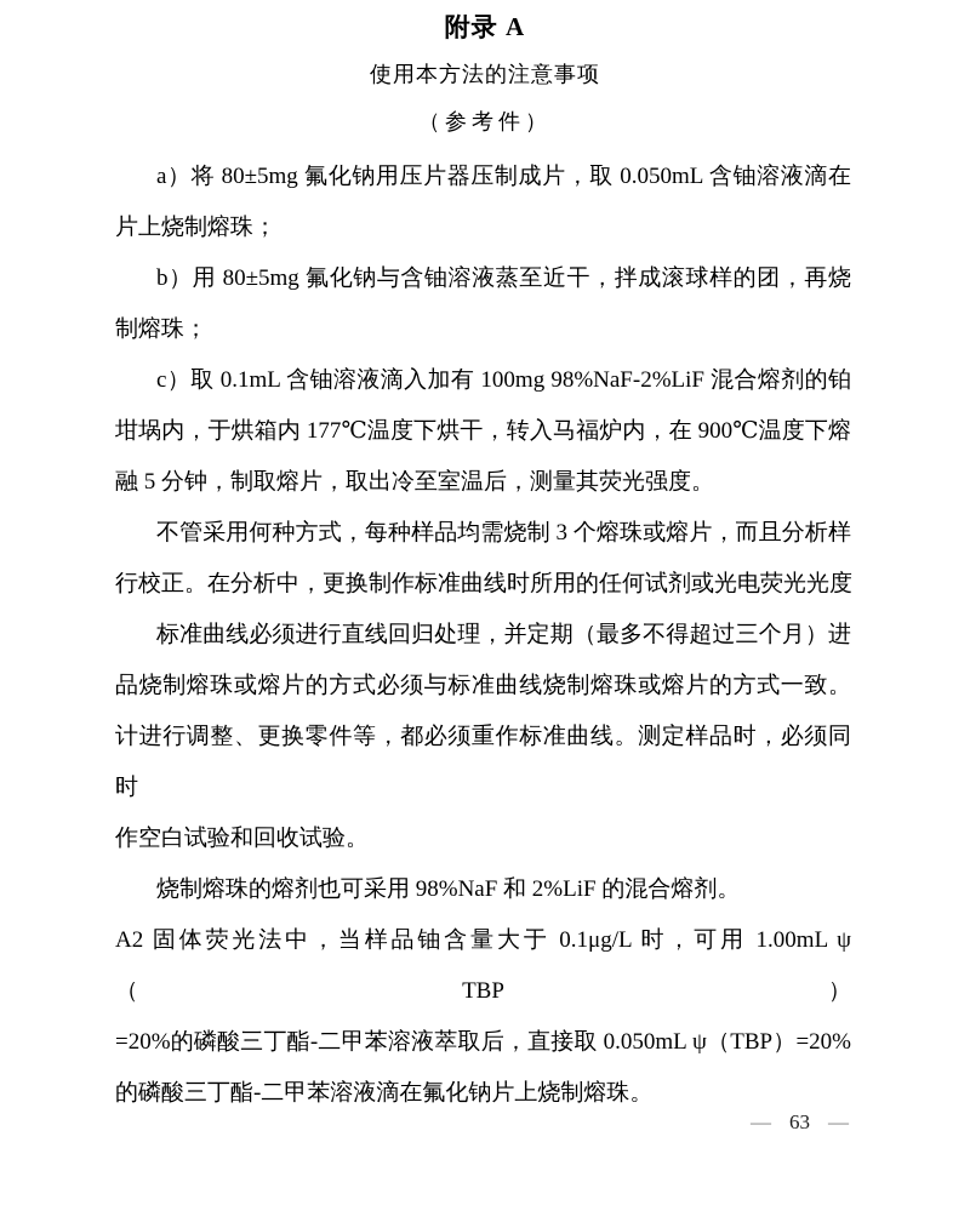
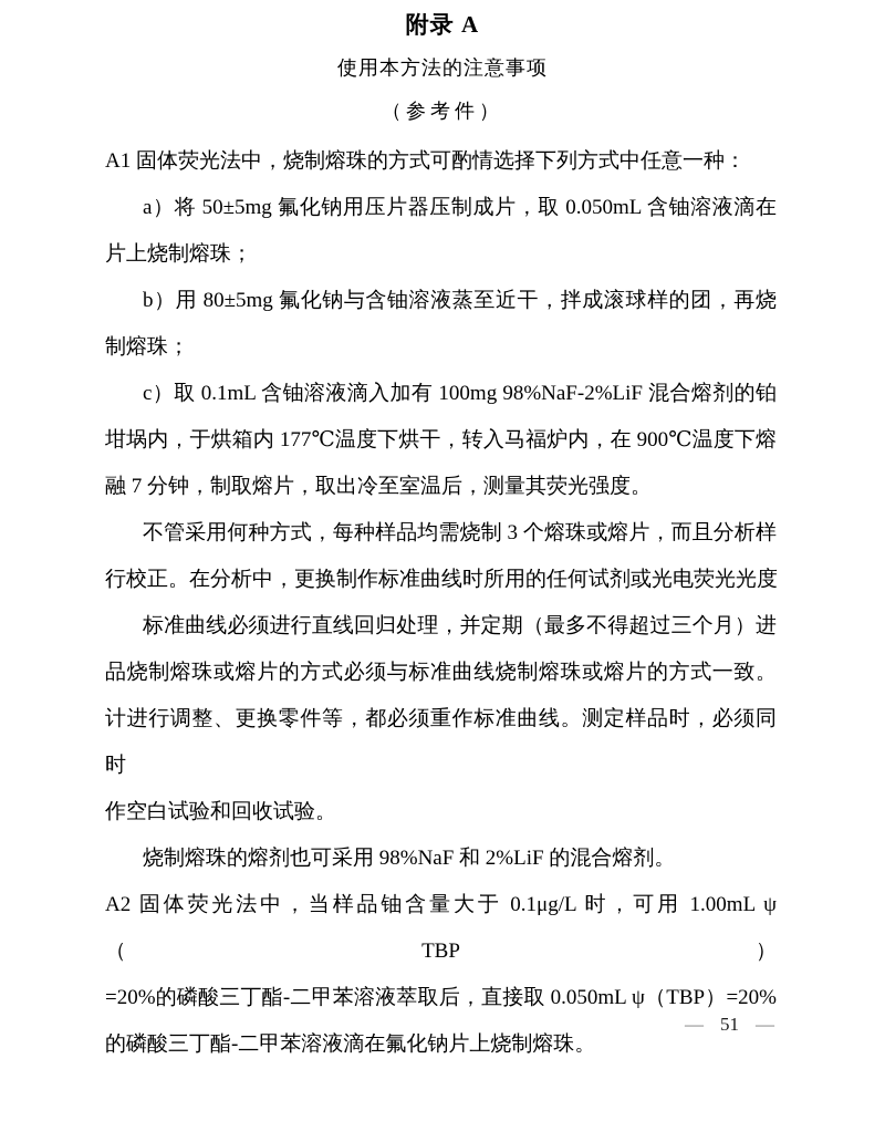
  附录 A
  使用本方法的注意事项
  （参考件）
+ A1 固体荧光法中，烧制熔珠的方式可酌情选择下列方式中任意一种：
- a）将 80±5mg 氟化钠用压片器压制成片，取 0.050mL 含铀溶液滴在
+ a）将 50±5mg 氟化钠用压片器压制成片，取 0.050mL 含铀溶液滴在
  片上烧制熔珠；
  b）用 80±5mg 氟化钠与含铀溶液蒸至近干，拌成滚球样的团，再烧
  制熔珠；
  c）取 0.1mL 含铀溶液滴入加有 100mg 98%NaF-2%LiF 混合熔剂的铂
  坩埚内，于烘箱内 177℃温度下烘干，转入马福炉内，在 900℃温度下熔
- 融 5 分钟，制取熔片，取出冷至室温后，测量其荧光强度。
+ 融 7 分钟，制取熔片，取出冷至室温后，测量其荧光强度。
  不管采用何种方式，每种样品均需烧制 3 个熔珠或熔片，而且分析样
  行校正。在分析中，更换制作标准曲线时所用的任何试剂或光电荧光光度
  标准曲线必须进行直线回归处理，并定期（最多不得超过三个月）进
  品烧制熔珠或熔片的方式必须与标准曲线烧制熔珠或熔片的方式一致。
  计进行调整、更换零件等，都必须重作标准曲线。测定样品时，必须同时
  作空白试验和回收试验。
  烧制熔珠的熔剂也可采用 98%NaF 和 2%LiF 的混合熔剂。
  A2 固体荧光法中，当样品铀含量大于 0.1μg/L 时，可用 1.00mL ψ（TBP）
  =20%的磷酸三丁酯-二甲苯溶液萃取后，直接取 0.050mL ψ（TBP）=20%
  的磷酸三丁酯-二甲苯溶液滴在氟化钠片上烧制熔珠。
- — 63 —
+ — 51 —
